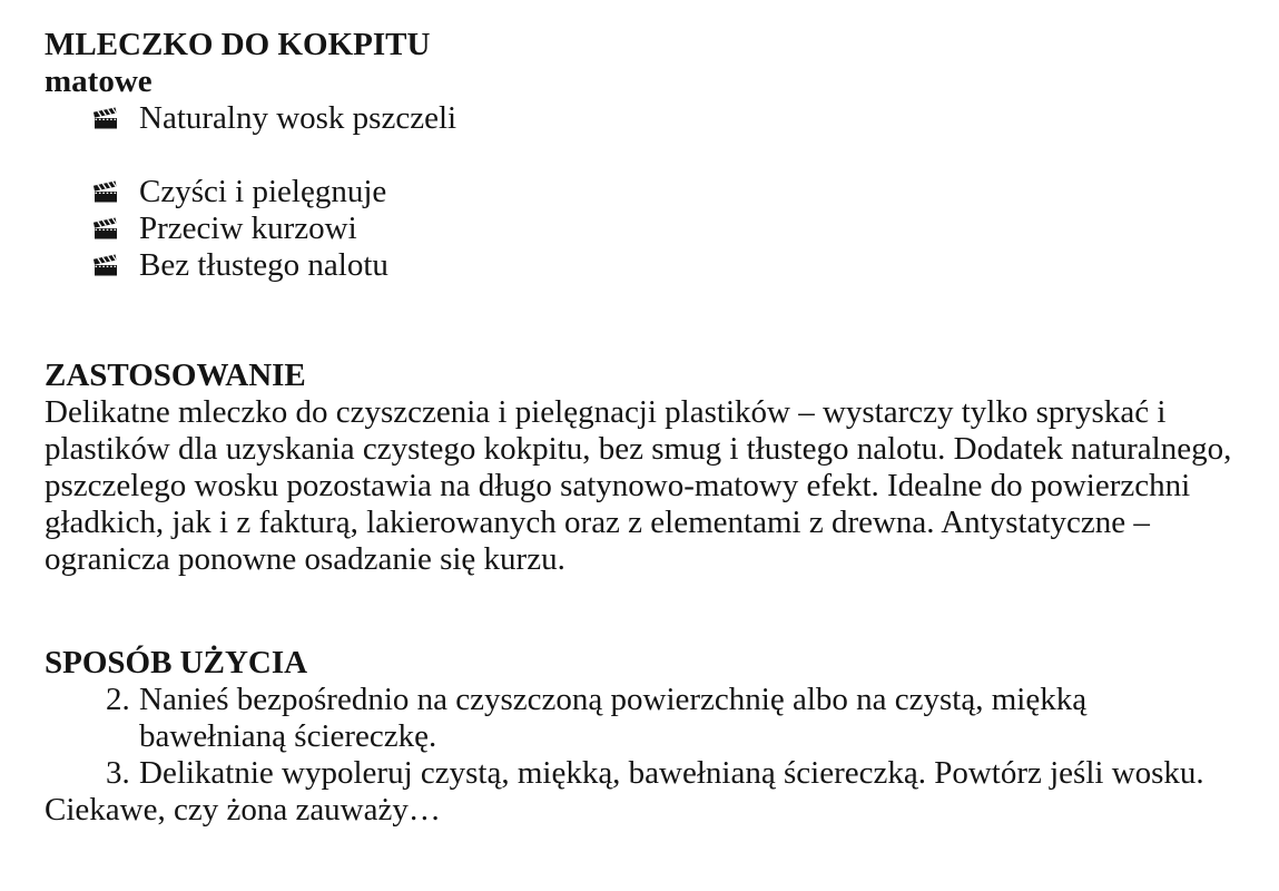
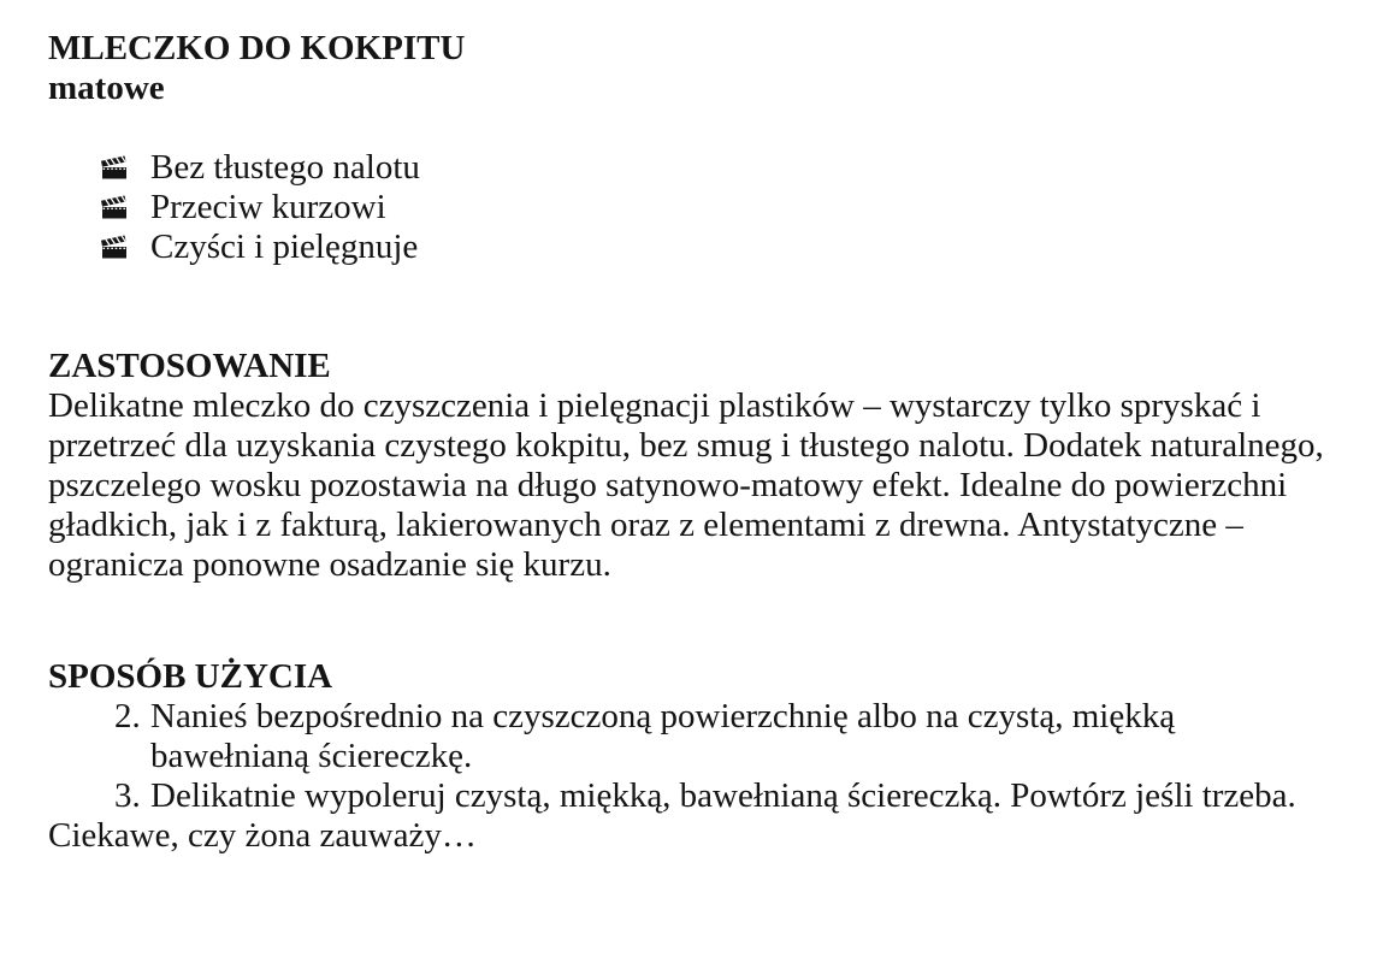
  MLECZKO DO KOKPITU
  matowe
- Naturalny wosk pszczeli
- Czyści i pielęgnuje
+ Bez tłustego nalotu
  Przeciw kurzowi
- Bez tłustego nalotu
+ Czyści i pielęgnuje
  ZASTOSOWANIE
- Delikatne mleczko do czyszczenia i pielęgnacji plastików – wystarczy tylko spryskać i plastików dla uzyskania czystego kokpitu, bez smug i tłustego nalotu. Dodatek naturalnego, pszczelego wosku pozostawia na długo satynowo-matowy efekt. Idealne do powierzchni gładkich, jak i z fakturą, lakierowanych oraz z elementami z drewna. Antystatyczne – ogranicza ponowne osadzanie się kurzu.
+ Delikatne mleczko do czyszczenia i pielęgnacji plastików – wystarczy tylko spryskać i przetrzeć dla uzyskania czystego kokpitu, bez smug i tłustego nalotu. Dodatek naturalnego, pszczelego wosku pozostawia na długo satynowo-matowy efekt. Idealne do powierzchni gładkich, jak i z fakturą, lakierowanych oraz z elementami z drewna. Antystatyczne – ogranicza ponowne osadzanie się kurzu.
  SPOSÓB UŻYCIA
  2.
  Nanieś bezpośrednio na czyszczoną powierzchnię albo na czystą, miękką bawełnianą ściereczkę.
  3.
- Delikatnie wypoleruj czystą, miękką, bawełnianą ściereczką. Powtórz jeśli wosku.
+ Delikatnie wypoleruj czystą, miękką, bawełnianą ściereczką. Powtórz jeśli trzeba.
  Ciekawe, czy żona zauważy…
